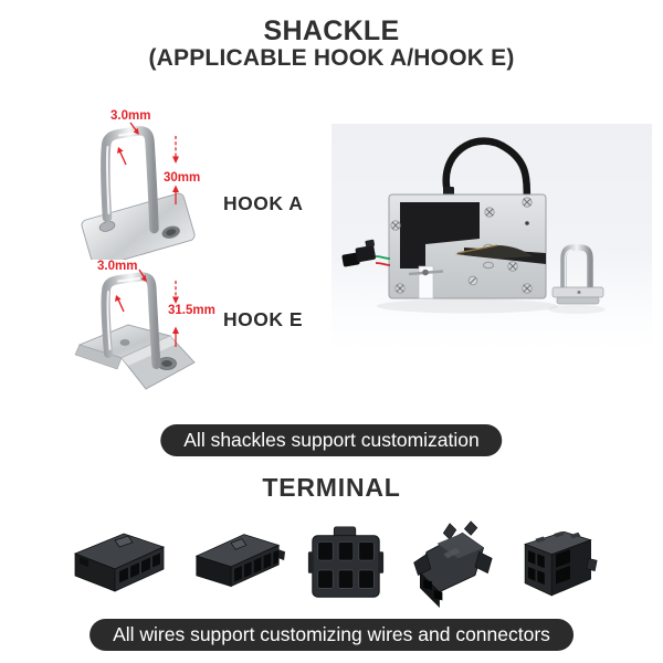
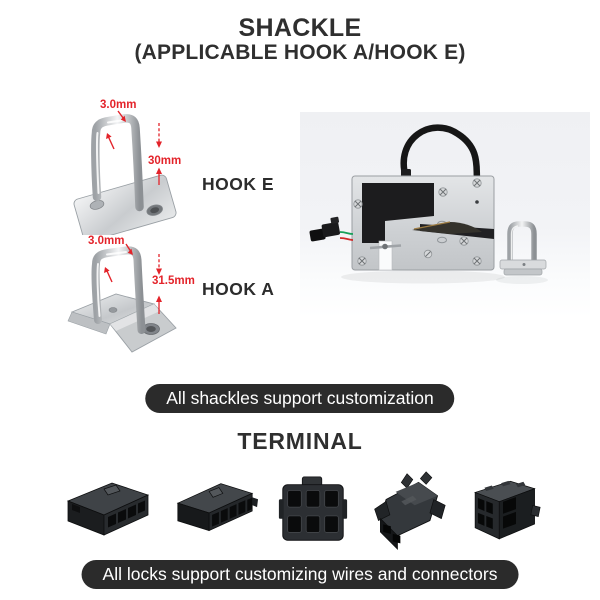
  SHACKLE
  (APPLICABLE HOOK A/HOOK E)
  3.0mm
  30mm
- HOOK A
+ HOOK E
  3.0mm
  31.5mm
- HOOK E
+ HOOK A
  All shackles support customization
  TERMINAL
- All wires support customizing wires and connectors
+ All locks support customizing wires and connectors
